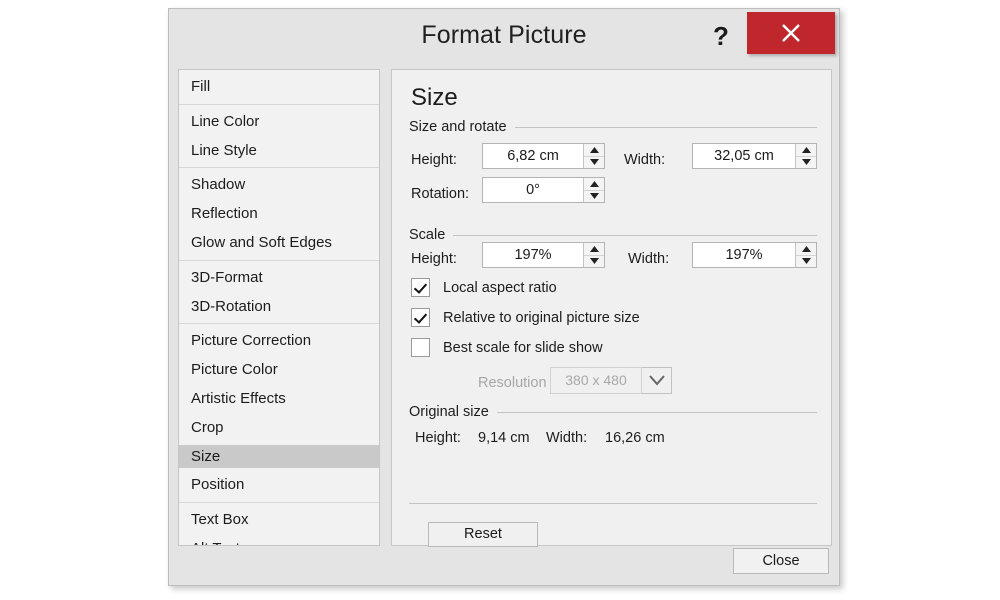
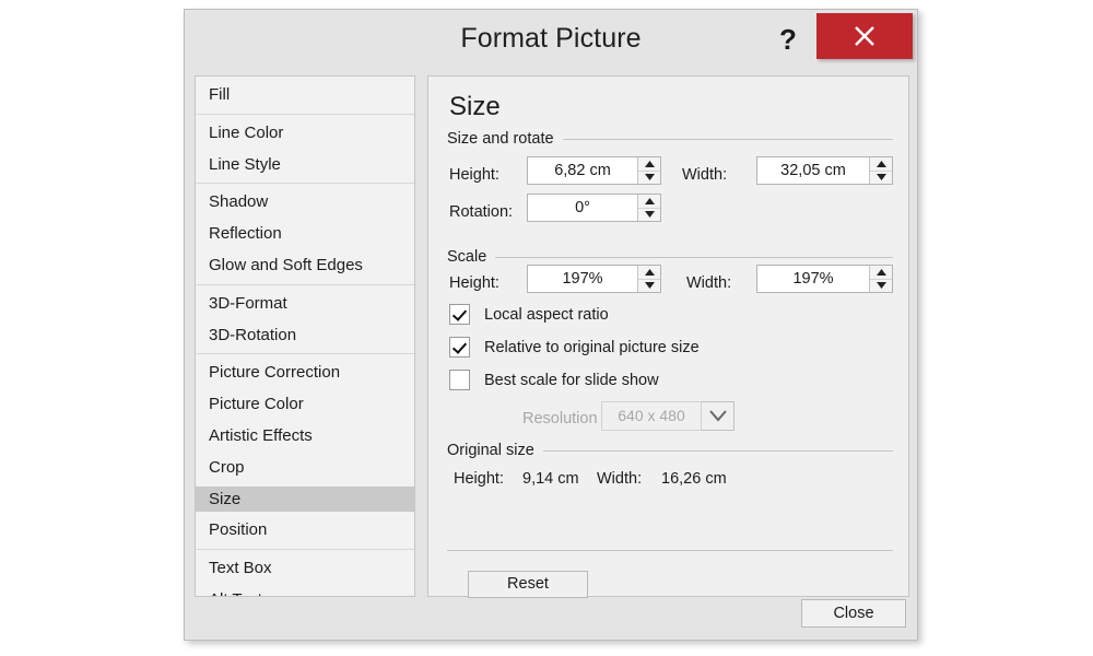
  Format Picture
  ?
  Fill
  Line Color
  Line Style
  Shadow
  Reflection
  Glow and Soft Edges
  3D-Format
  3D-Rotation
  Picture Correction
  Picture Color
  Artistic Effects
  Crop
  Size
  Position
  Text Box
  Size
  Size and rotate
  Height:
  6,82 cm
  Width:
  32,05 cm
  Rotation:
  0°
  Scale
  Height:
  197%
  Width:
  197%
  Local aspect ratio
  Relative to original picture size
  Best scale for slide show
  Resolution
- 380 x 480
+ 640 x 480
  Original size
  Height:
  9,14 cm
  Width:
  16,26 cm
  Reset
  Close
